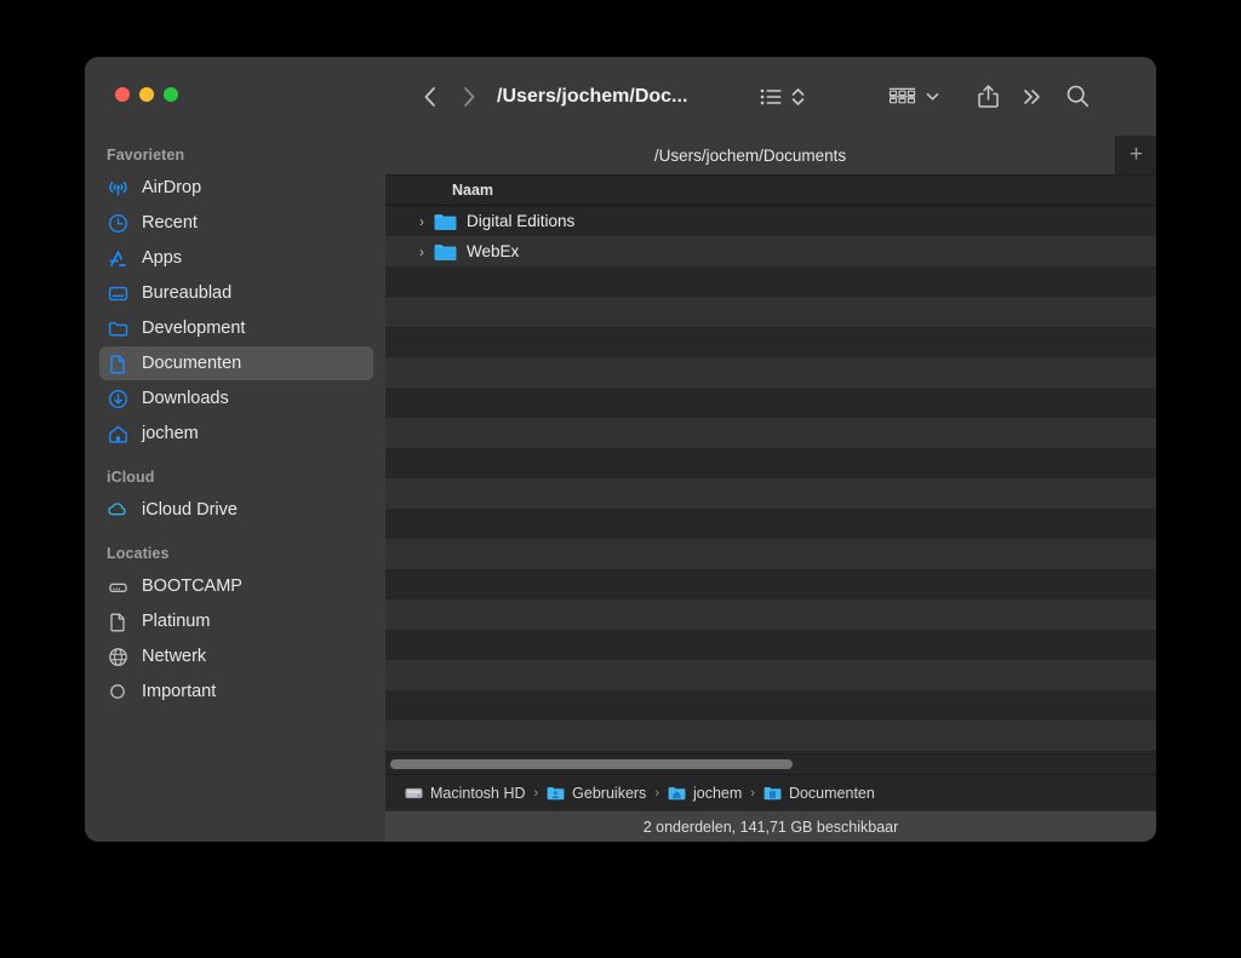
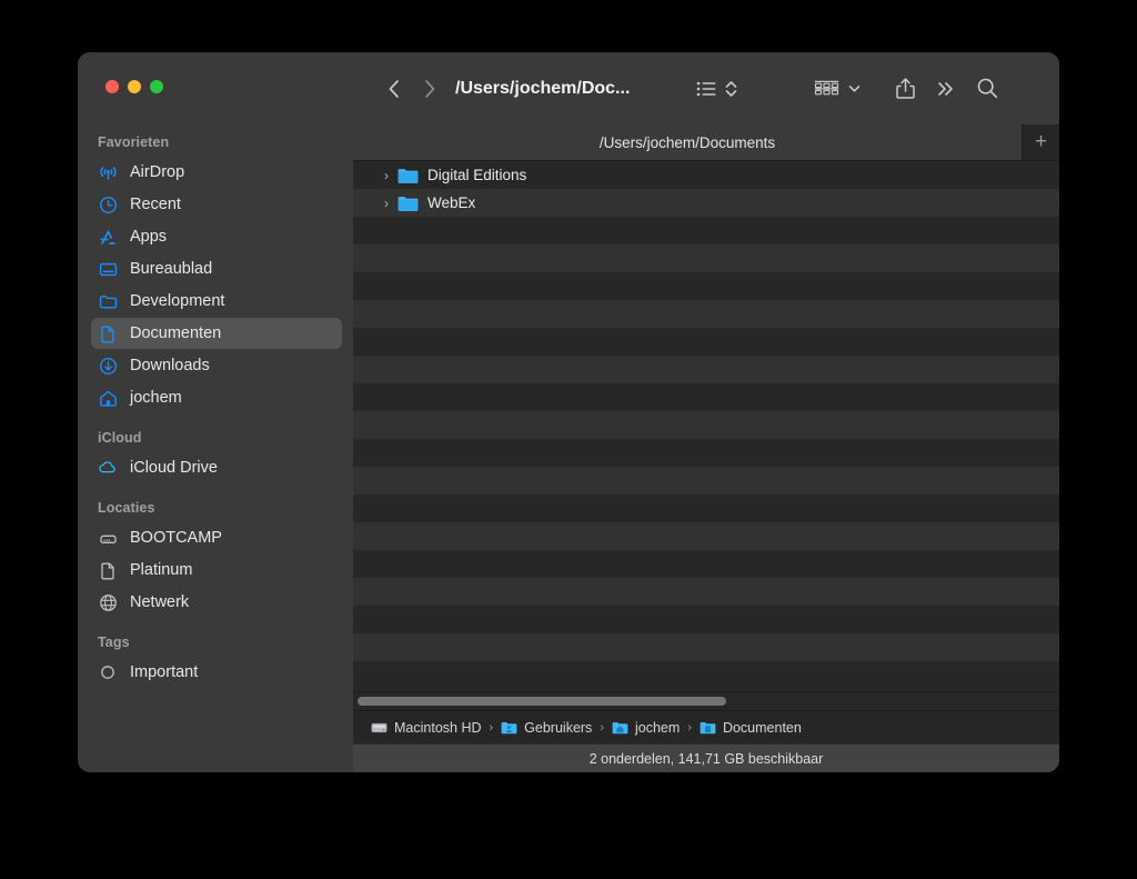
  Favorieten
  AirDrop
  Recent
  Apps
  Bureaublad
  Development
  Documenten
  Downloads
  jochem
  iCloud
  iCloud Drive
  Locaties
  BOOTCAMP
  Platinum
  Netwerk
+ Tags
  Important
  /Users/jochem/Doc...
  /Users/jochem/Documents
  +
- Naam
  ›
  Digital Editions
  ›
  WebEx
  Macintosh HD
  ›
  Gebruikers
  ›
  jochem
  ›
  Documenten
  2 onderdelen, 141,71 GB beschikbaar
